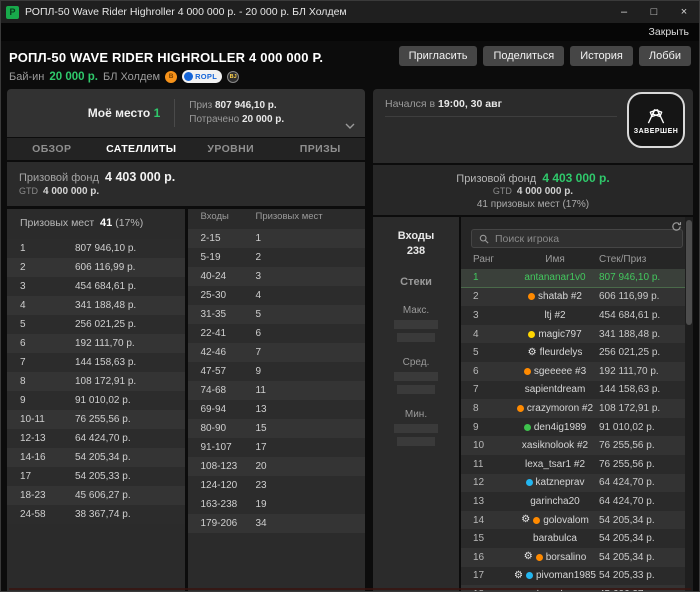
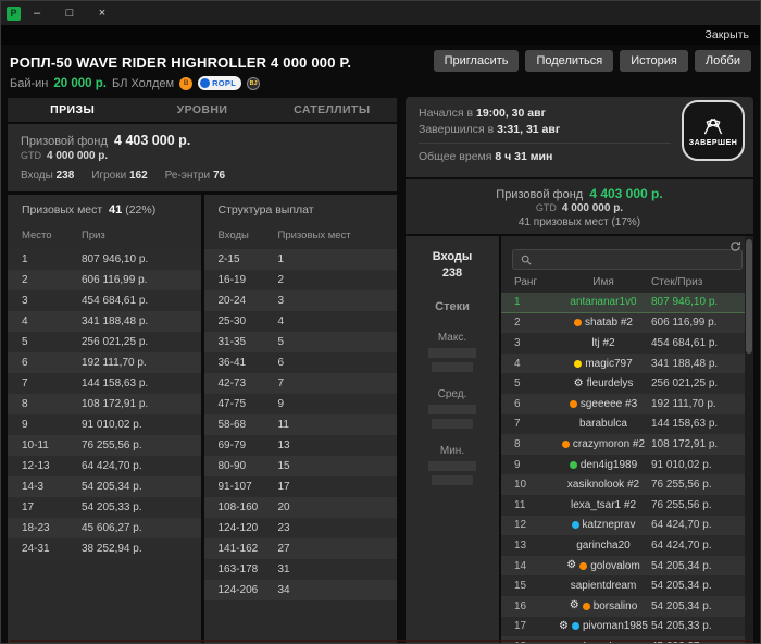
  Р
- РОПЛ-50 Wave Rider Highroller 4 000 000 р. - 20 000 р. БЛ Холдем
  –
  □
  ×
  Закрыть
  РОПЛ-50 WAVE RIDER HIGHROLLER 4 000 000 Р.
  Пригласить
  Поделиться
  История
  Лобби
  Бай-ин
  20 000 р.
  БЛ Холдем
  ROPL
- Моё место 1
- Приз 807 946,10 р.
- Потрачено 20 000 р.
- ОБЗОР
- САТЕЛЛИТЫ
+ ПРИЗЫ
  УРОВНИ
- ПРИЗЫ
+ САТЕЛЛИТЫ
  Призовой фонд 4 403 000 р.
  GTD 4 000 000 р.
+ Входы 238
+ Игроки 162
+ Ре-энтри 76
- Призовых мест 41 (17%)
+ Призовых мест 41 (22%)
+ Место
+ Приз
  1
  807 946,10 р.
  2
  606 116,99 р.
  3
  454 684,61 р.
  4
  341 188,48 р.
  5
  256 021,25 р.
  6
  192 111,70 р.
  7
  144 158,63 р.
  8
  108 172,91 р.
  9
  91 010,02 р.
  10-11
  76 255,56 р.
  12-13
  64 424,70 р.
- 14-16
+ 14-3
  54 205,34 р.
  17
  54 205,33 р.
  18-23
  45 606,27 р.
- 24-58
+ 24-31
- 38 367,74 р.
+ 38 252,94 р.
+ Структура выплат
  Входы
  Призовых мест
  2-15
  1
- 5-19
+ 16-19
  2
- 40-24
+ 20-24
  3
  25-30
  4
  31-35
  5
- 22-41
+ 36-41
  6
- 42-46
+ 42-73
  7
- 47-57
+ 47-75
  9
- 74-68
+ 58-68
  11
- 69-94
+ 69-79
  13
  80-90
  15
  91-107
  17
- 108-123
+ 108-160
  20
  124-120
  23
+ 141-162
+ 27
- 163-238
+ 163-178
- 19
+ 31
- 179-206
+ 124-206
  34
  Начался в 19:00, 30 авг
+ Завершился в 3:31, 31 авг
+ Общее время 8 ч 31 мин
  Призовой фонд 4 403 000 р.
  GTD 4 000 000 р.
  41 призовых мест (17%)
  Входы
  238
  Стеки
  Макс.
  Сред.
  Мин.
- Поиск игрока
  Ранг
  Имя
  Стек/Приз
  1
  antananar1v0
  807 946,10 р.
  2
  shatab #2
  606 116,99 р.
  3
  ltj #2
  454 684,61 р.
  4
  magic797
  341 188,48 р.
  5
  ⚙
  fleurdelys
  256 021,25 р.
  6
  sgeeeee #3
  192 111,70 р.
  7
- sapientdream
+ barabulca
  144 158,63 р.
  8
  crazymoron #2
  108 172,91 р.
  9
  den4ig1989
  91 010,02 р.
  10
  xasiknolook #2
  76 255,56 р.
  11
  lexa_tsar1 #2
  76 255,56 р.
  12
  katzneprav
  64 424,70 р.
  13
  garincha20
  64 424,70 р.
  14
  ⚙
  golovalom
  54 205,34 р.
  15
- barabulca
+ sapientdream
  54 205,34 р.
  16
  ⚙
  borsalino
  54 205,34 р.
  17
  ⚙
  pivoman1985
  54 205,33 р.
